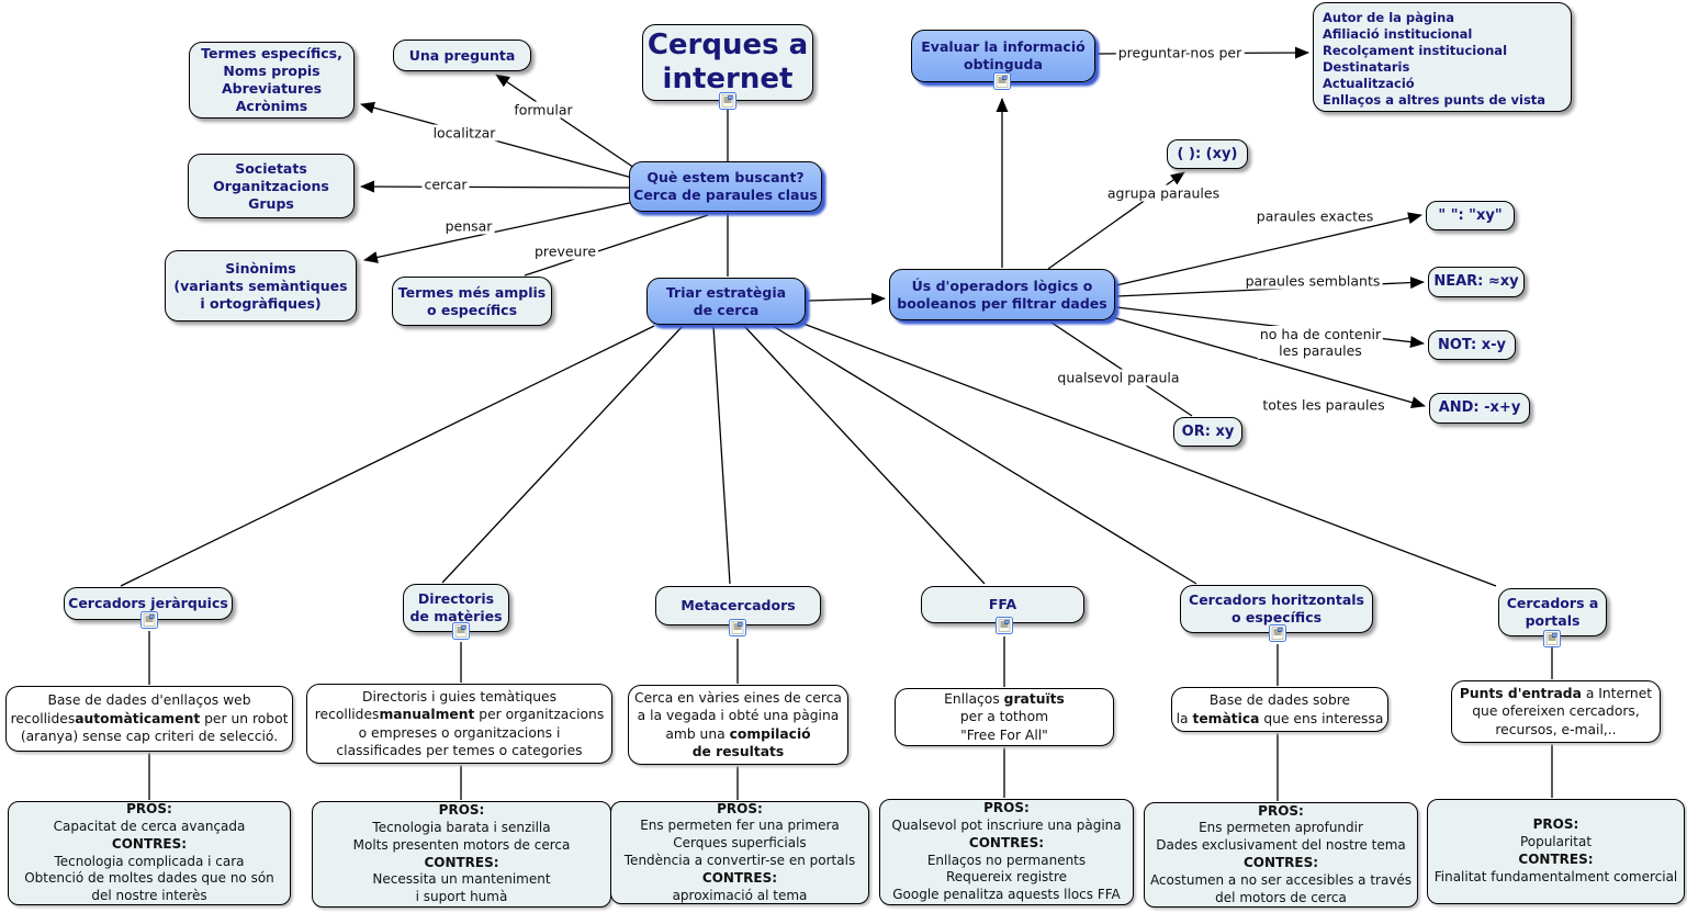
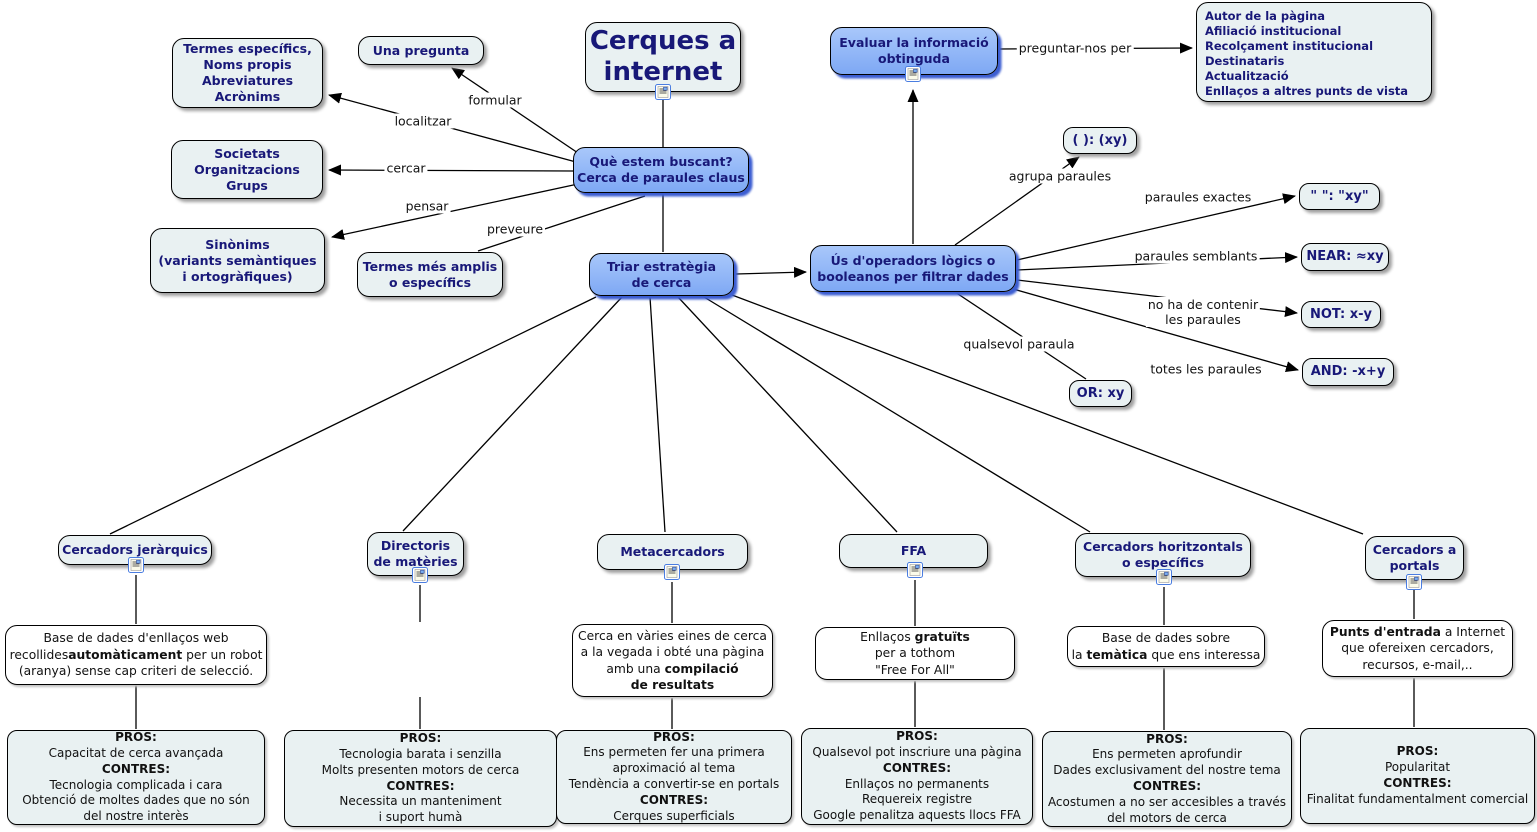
  Cerques a
  internet
  Una pregunta
  Termes específics,
  Noms propis
  Abreviatures
  Acrònims
  Societats
  Organitzacions
  Grups
  Sinònims
  (variants semàntiques
  i ortogràfiques)
  Termes més amplis
  o específics
  Què estem buscant?
  Cerca de paraules claus
  Triar estratègia
  de cerca
  Evaluar la informació
  obtinguda
  Ús d'operadors lògics o
  booleanos per filtrar dades
  Autor de la pàgina
  Afiliació institucional
  Recolçament institucional
  Destinataris
  Actualització
  Enllaços a altres punts de vista
  ( ): (xy)
  " ": "xy"
  NEAR: ≈xy
  NOT: x-y
  AND: -x+y
  OR: xy
  Cercadors jeràrquics
  Directoris
  de matèries
  Metacercadors
  FFA
  Cercadors horitzontals
  o específics
  Cercadors a
  portals
  Base de dades d'enllaços web
  recollidesautomàticament per un robot
  (aranya) sense cap criteri de selecció.
- Directoris i guies temàtiques
- recollidesmanualment per organitzacions
- o empreses o organitzacions i
- classificades per temes o categories
  Cerca en vàries eines de cerca
  a la vegada i obté una pàgina
  amb una compilació
  de resultats
  Enllaços gratuïts
  per a tothom
  "Free For All"
  Base de dades sobre
  la temàtica que ens interessa
  Punts d'entrada a Internet
  que ofereixen cercadors,
  recursos, e-mail,..
  PROS:
  Capacitat de cerca avançada
  CONTRES:
  Tecnologia complicada i cara
  Obtenció de moltes dades que no són
  del nostre interès
  PROS:
  Tecnologia barata i senzilla
  Molts presenten motors de cerca
  CONTRES:
  Necessita un manteniment
  i suport humà
  PROS:
  Ens permeten fer una primera
- Cerques superficials
+ aproximació al tema
  Tendència a convertir-se en portals
  CONTRES:
- aproximació al tema
+ Cerques superficials
  PROS:
  Qualsevol pot inscriure una pàgina
  CONTRES:
  Enllaços no permanents
  Requereix registre
  Google penalitza aquests llocs FFA
  PROS:
  Ens permeten aprofundir
  Dades exclusivament del nostre tema
  CONTRES:
  Acostumen a no ser accesibles a través
  del motors de cerca
  PROS:
  Popularitat
  CONTRES:
  Finalitat fundamentalment comercial
  formular
  localitzar
  cercar
  pensar
  preveure
  preguntar-nos per
  agrupa paraules
  paraules exactes
  paraules semblants
  no ha de contenir
  les paraules
  totes les paraules
  qualsevol paraula
